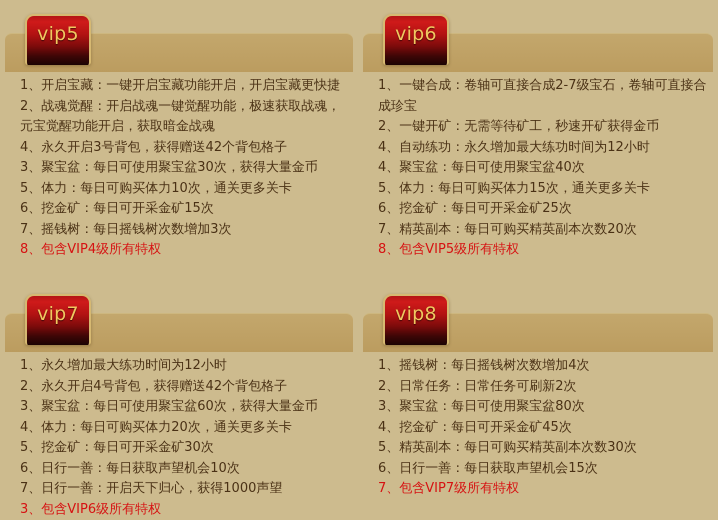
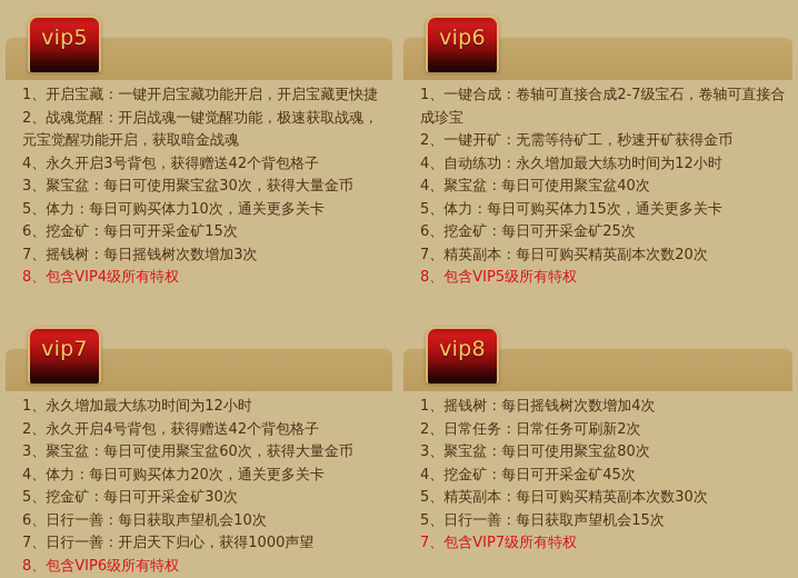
  vip5
  1、开启宝藏：一键开启宝藏功能开启，开启宝藏更快捷
  2、战魂觉醒：开启战魂一键觉醒功能，极速获取战魂，元宝觉醒功能开启，获取暗金战魂
  4、永久开启3号背包，获得赠送42个背包格子
  3、聚宝盆：每日可使用聚宝盆30次，获得大量金币
  5、体力：每日可购买体力10次，通关更多关卡
  6、挖金矿：每日可开采金矿15次
  7、摇钱树：每日摇钱树次数增加3次
  8、包含VIP4级所有特权
  vip6
  1、一键合成：卷轴可直接合成2-7级宝石，卷轴可直接合成珍宝
  2、一键开矿：无需等待矿工，秒速开矿获得金币
  4、自动练功：永久增加最大练功时间为12小时
  4、聚宝盆：每日可使用聚宝盆40次
  5、体力：每日可购买体力15次，通关更多关卡
  6、挖金矿：每日可开采金矿25次
  7、精英副本：每日可购买精英副本次数20次
  8、包含VIP5级所有特权
  vip7
  1、永久增加最大练功时间为12小时
  2、永久开启4号背包，获得赠送42个背包格子
  3、聚宝盆：每日可使用聚宝盆60次，获得大量金币
  4、体力：每日可购买体力20次，通关更多关卡
  5、挖金矿：每日可开采金矿30次
  6、日行一善：每日获取声望机会10次
  7、日行一善：开启天下归心，获得1000声望
- 3、包含VIP6级所有特权
+ 8、包含VIP6级所有特权
  vip8
  1、摇钱树：每日摇钱树次数增加4次
  2、日常任务：日常任务可刷新2次
  3、聚宝盆：每日可使用聚宝盆80次
  4、挖金矿：每日可开采金矿45次
  5、精英副本：每日可购买精英副本次数30次
- 6、日行一善：每日获取声望机会15次
+ 5、日行一善：每日获取声望机会15次
  7、包含VIP7级所有特权
